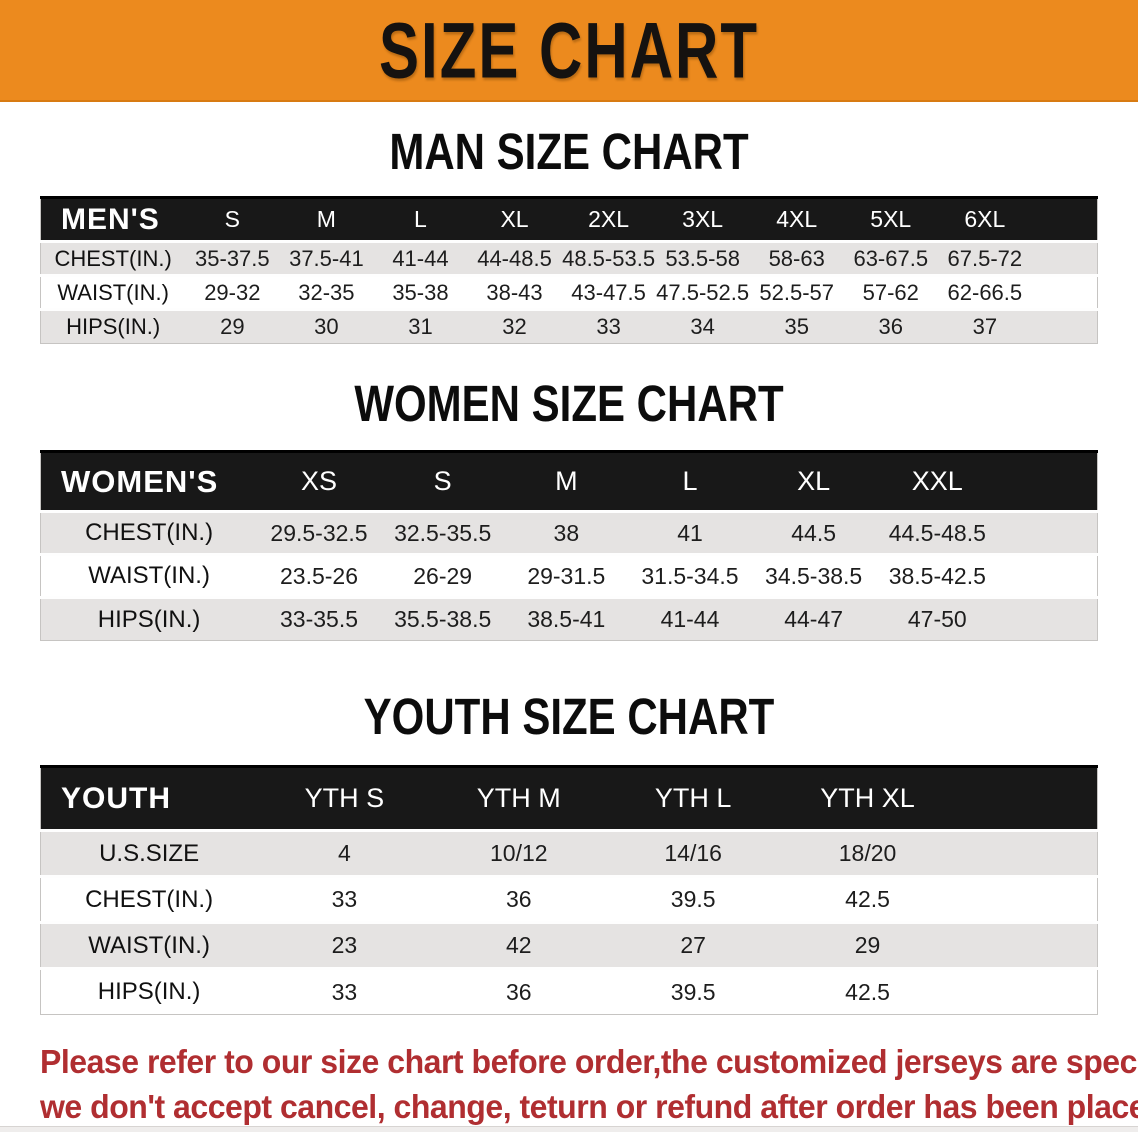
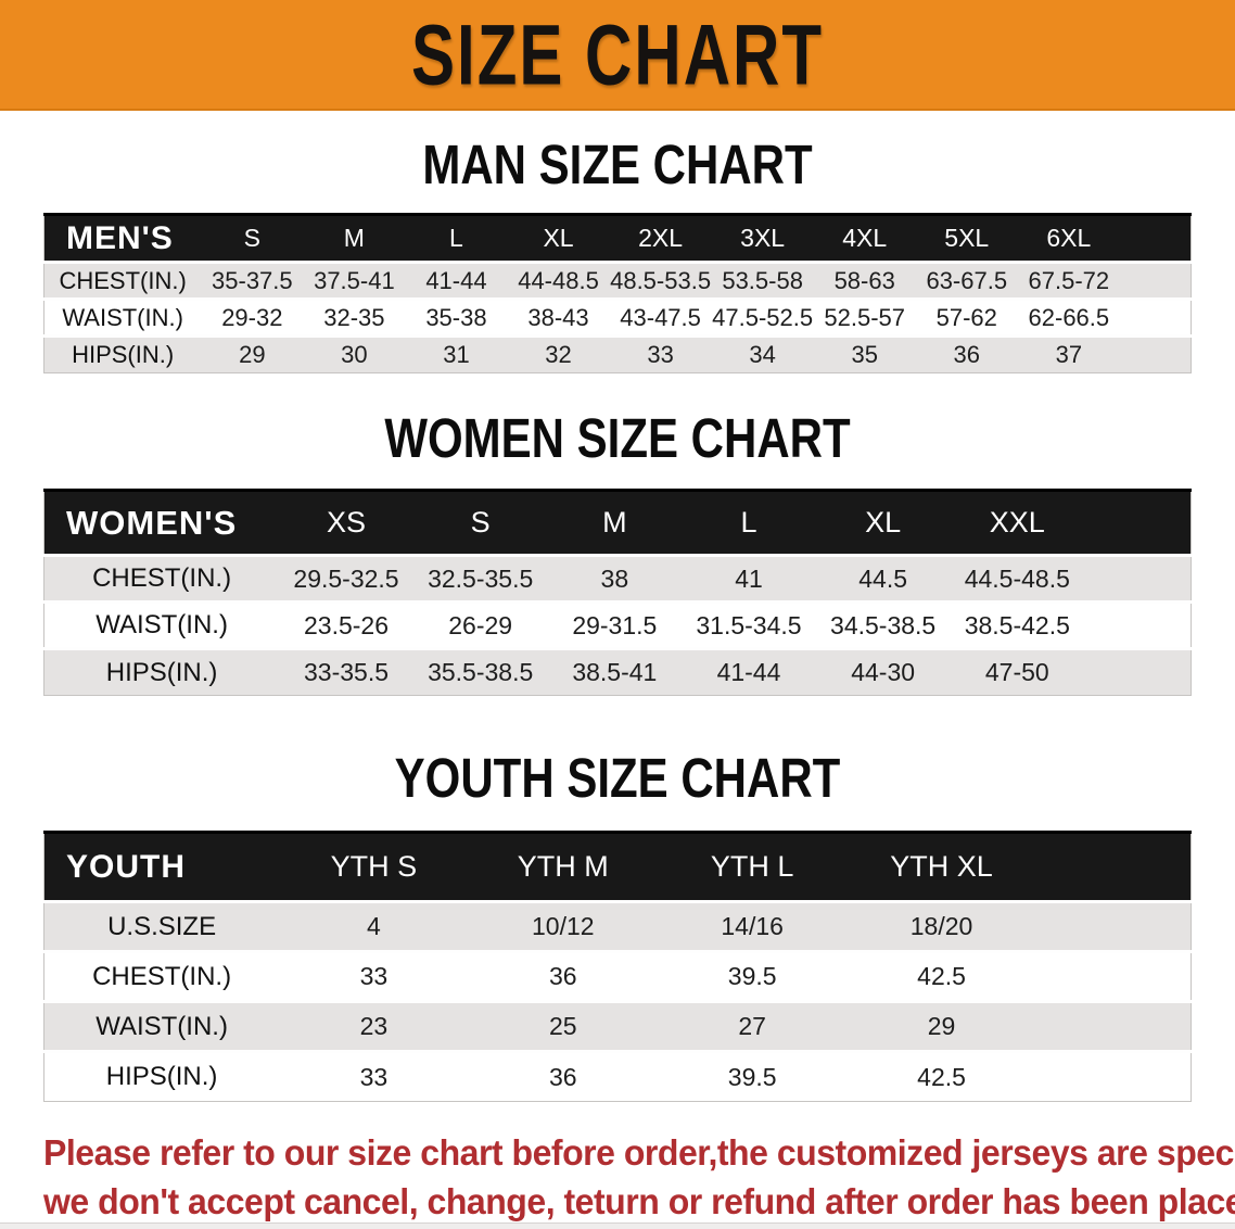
  SIZE CHART
  MAN SIZE CHART
  MEN'S	S	M	L	XL	2XL	3XL	4XL	5XL	6XL
  CHEST(IN.)	35-37.5	37.5-41	41-44	44-48.5	48.5-53.5	53.5-58	58-63	63-67.5	67.5-72
  WAIST(IN.)	29-32	32-35	35-38	38-43	43-47.5	47.5-52.5	52.5-57	57-62	62-66.5
  HIPS(IN.)	29	30	31	32	33	34	35	36	37
  WOMEN SIZE CHART
  WOMEN'S	XS	S	M	L	XL	XXL
  CHEST(IN.)	29.5-32.5	32.5-35.5	38	41	44.5	44.5-48.5
  WAIST(IN.)	23.5-26	26-29	29-31.5	31.5-34.5	34.5-38.5	38.5-42.5
- HIPS(IN.)	33-35.5	35.5-38.5	38.5-41	41-44	44-47	47-50
+ HIPS(IN.)	33-35.5	35.5-38.5	38.5-41	41-44	44-30	47-50
  YOUTH SIZE CHART
  YOUTH	YTH S	YTH M	YTH L	YTH XL
  U.S.SIZE	4	10/12	14/16	18/20
  CHEST(IN.)	33	36	39.5	42.5
- WAIST(IN.)	23	42	27	29
+ WAIST(IN.)	23	25	27	29
  HIPS(IN.)	33	36	39.5	42.5
  Please refer to our size chart before order,the customized jerseys are spec
  we don't accept cancel, change, teturn or refund after order has been place
